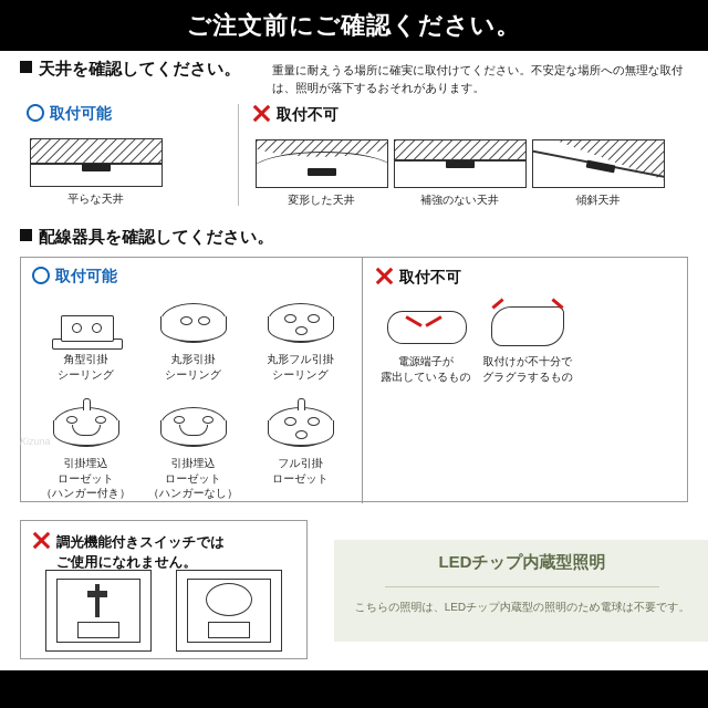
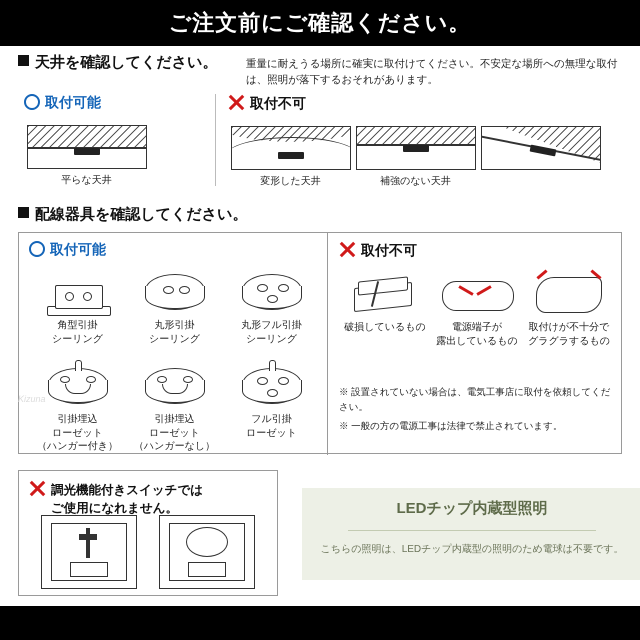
  ご注文前にご確認ください。
  天井を確認してください。
  重量に耐えうる場所に確実に取付けてください。不安定な場所への無理な取付は、照明が落下するおそれがあります。
  取付可能
  平らな天井
  取付不可
  変形した天井
  補強のない天井
- 傾斜天井
  配線器具を確認してください。
  取付可能
  角型引掛
  シーリング
  丸形引掛
  シーリング
  丸形フル引掛
  シーリング
  引掛埋込
  ローゼット
  （ハンガー付き）
  引掛埋込
  ローゼット
  （ハンガーなし）
  フル引掛
  ローゼット
  取付不可
+ 破損しているもの
  電源端子が
  露出しているもの
  取付けが不十分で
  グラグラするもの
+ ※ 設置されていない場合は、電気工事店に取付を依頼してください。
+ ※ 一般の方の電源工事は法律で禁止されています。
  調光機能付きスイッチでは
  ご使用になれません。
  LEDチップ内蔵型照明
  こちらの照明は、LEDチップ内蔵型の照明のため電球は不要です。
  Kizuna
